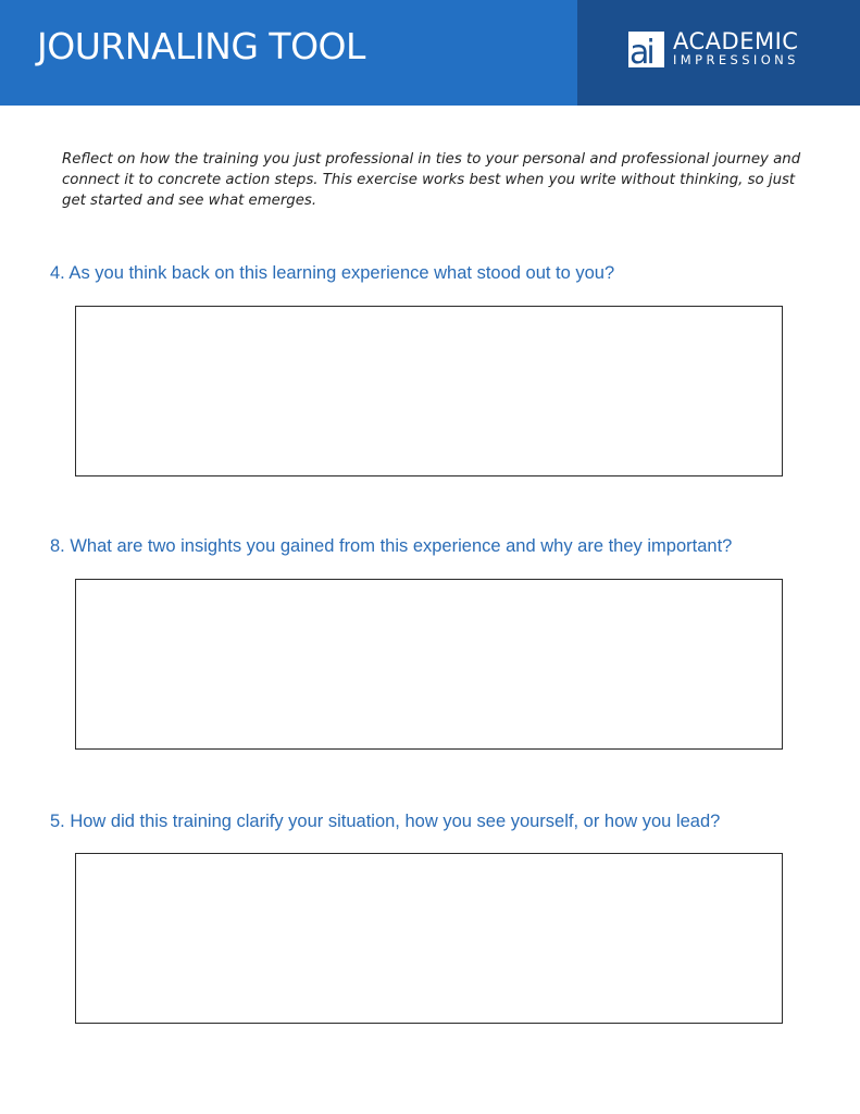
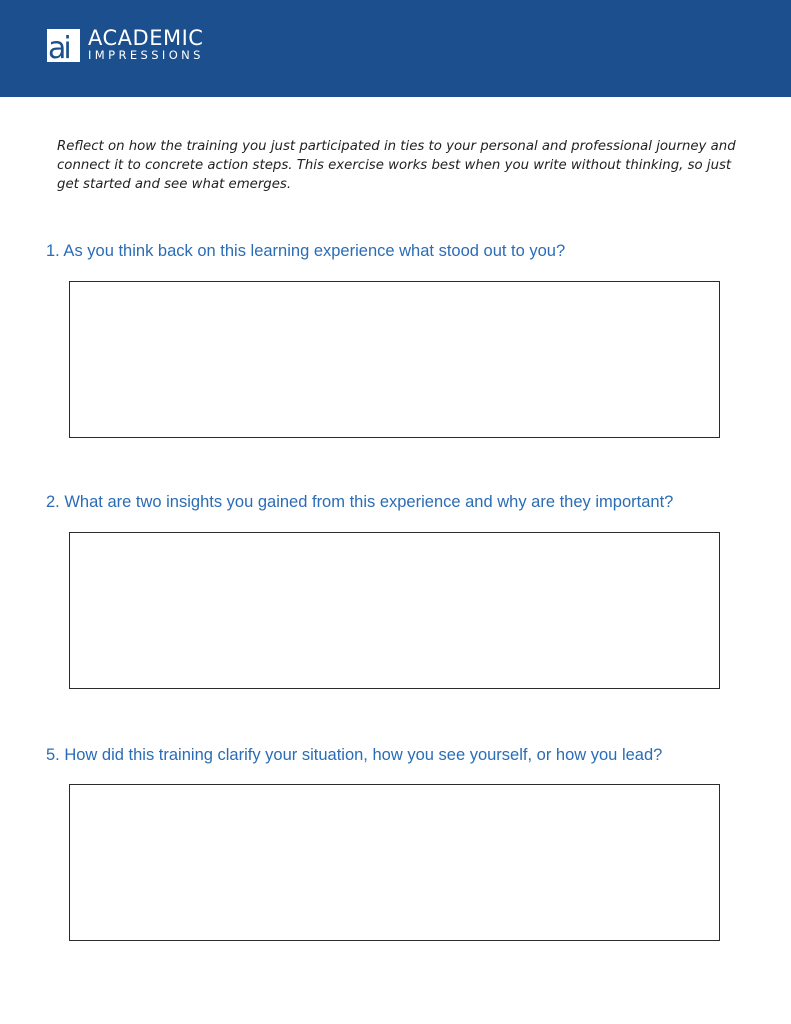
- JOURNALING TOOL
  ai
  ACADEMIC
  IMPRESSIONS
- Reflect on how the training you just professional in ties to your personal and professional journey and connect it to concrete action steps. This exercise works best when you write without thinking, so just get started and see what emerges.
+ Reflect on how the training you just participated in ties to your personal and professional journey and connect it to concrete action steps. This exercise works best when you write without thinking, so just get started and see what emerges.
- 4. As you think back on this learning experience what stood out to you?
+ 1. As you think back on this learning experience what stood out to you?
- 8. What are two insights you gained from this experience and why are they important?
+ 2. What are two insights you gained from this experience and why are they important?
  5. How did this training clarify your situation, how you see yourself, or how you lead?
